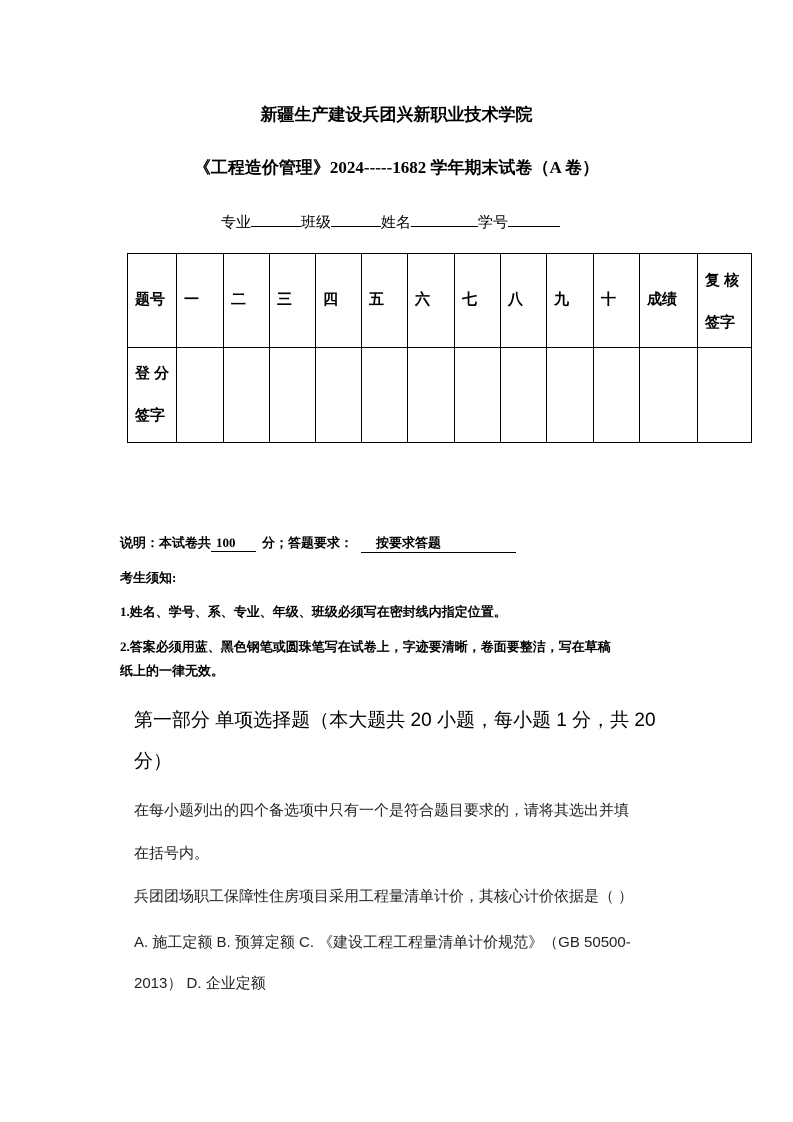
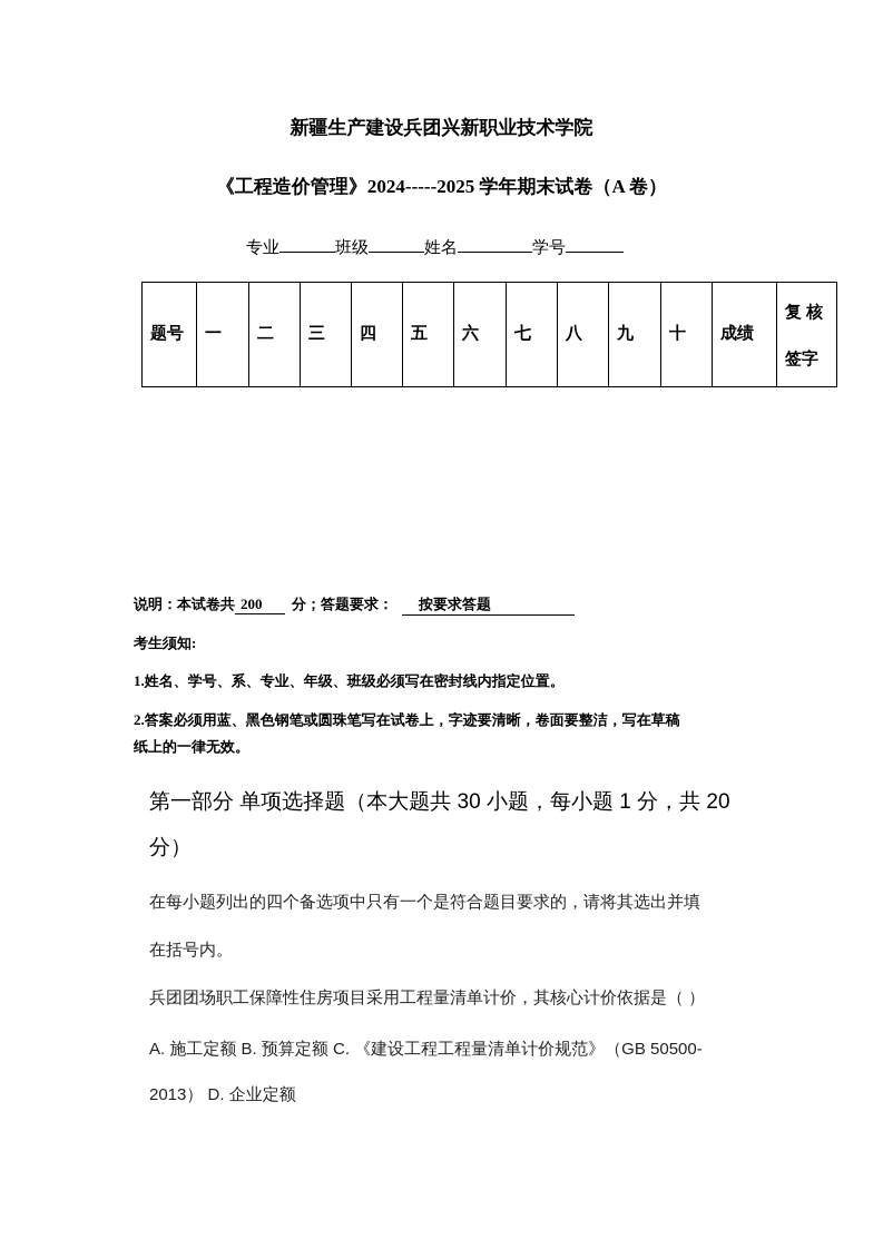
  新疆生产建设兵团兴新职业技术学院
- 《工程造价管理》2024-----1682 学年期末试卷（A 卷）
+ 《工程造价管理》2024-----2025 学年期末试卷（A 卷）
  专业 班级 姓名 学号
  题号	一	二	三	四	五	六	七	八	九	十	成绩	复 核 签字
- 登 分 签字
- 说明：本试卷共 100 分；答题要求： 按要求答题
+ 说明：本试卷共 200 分；答题要求： 按要求答题
  考生须知:
  1.姓名、学号、系、专业、年级、班级必须写在密封线内指定位置。
  2.答案必须用蓝、黑色钢笔或圆珠笔写在试卷上，字迹要清晰，卷面要整洁，写在草稿
  纸上的一律无效。
- 第一部分 单项选择题（本大题共 20 小题，每小题 1 分，共 20
+ 第一部分 单项选择题（本大题共 30 小题，每小题 1 分，共 20
  分）
  在每小题列出的四个备选项中只有一个是符合题目要求的，请将其选出并填
  在括号内。
  兵团团场职工保障性住房项目采用工程量清单计价，其核心计价依据是（ ）
  A. 施工定额 B. 预算定额 C. 《建设工程工程量清单计价规范》（GB 50500-
  2013） D. 企业定额
